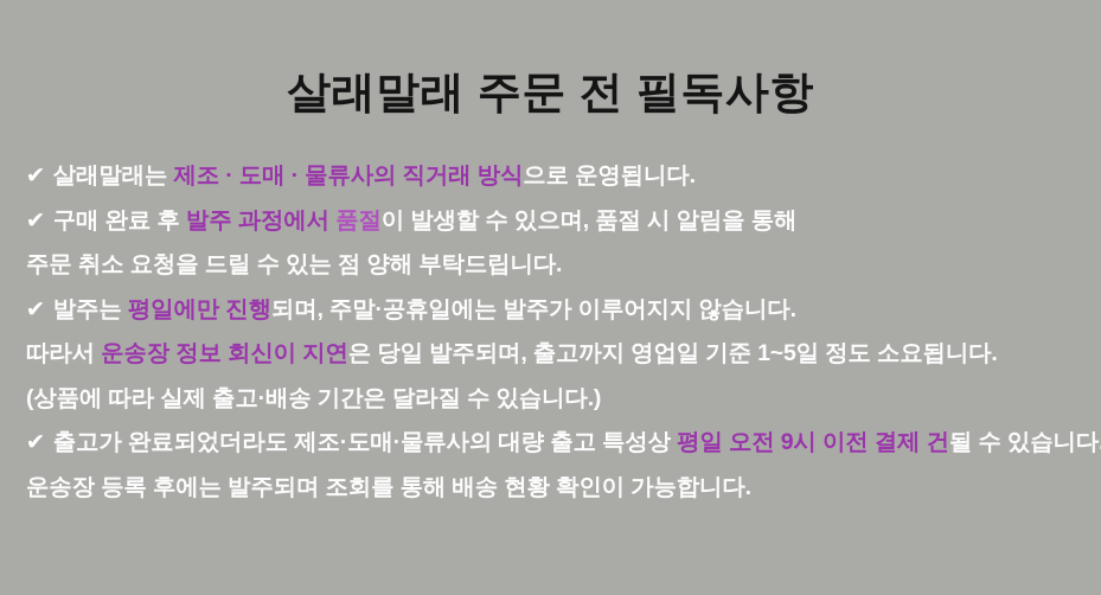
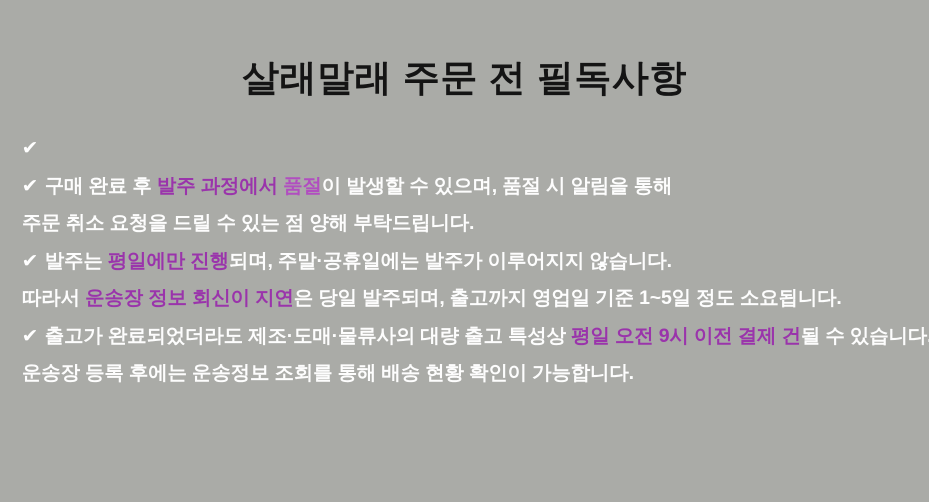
  살래말래 주문 전 필독사항
  ✔
- 살래말래는 제조 · 도매 · 물류사의 직거래 방식으로 운영됩니다.
  ✔
  구매 완료 후 발주 과정에서 품절이 발생할 수 있으며, 품절 시 알림을 통해
  주문 취소 요청을 드릴 수 있는 점 양해 부탁드립니다.
  ✔
  발주는 평일에만 진행되며, 주말·공휴일에는 발주가 이루어지지 않습니다.
  따라서 운송장 정보 회신이 지연은 당일 발주되며, 출고까지 영업일 기준 1~5일 정도 소요됩니다.
- (상품에 따라 실제 출고·배송 기간은 달라질 수 있습니다.)
  ✔
  출고가 완료되었더라도 제조·도매·물류사의 대량 출고 특성상 평일 오전 9시 이전 결제 건될 수 있습니다
- 운송장 등록 후에는 발주되며 조회를 통해 배송 현황 확인이 가능합니다.
+ 운송장 등록 후에는 운송정보 조회를 통해 배송 현황 확인이 가능합니다.
